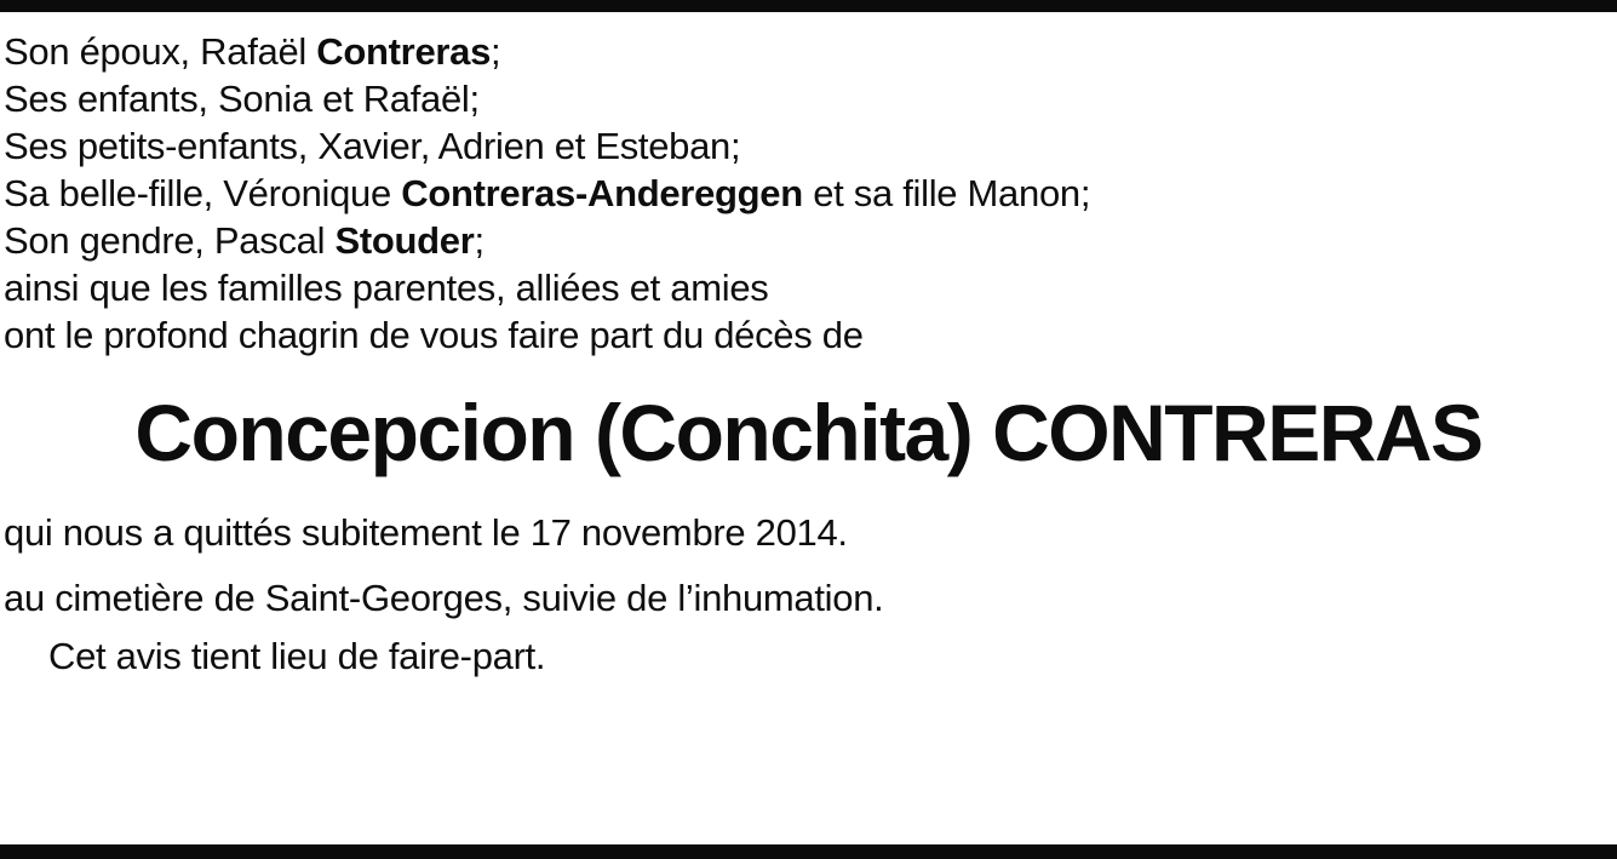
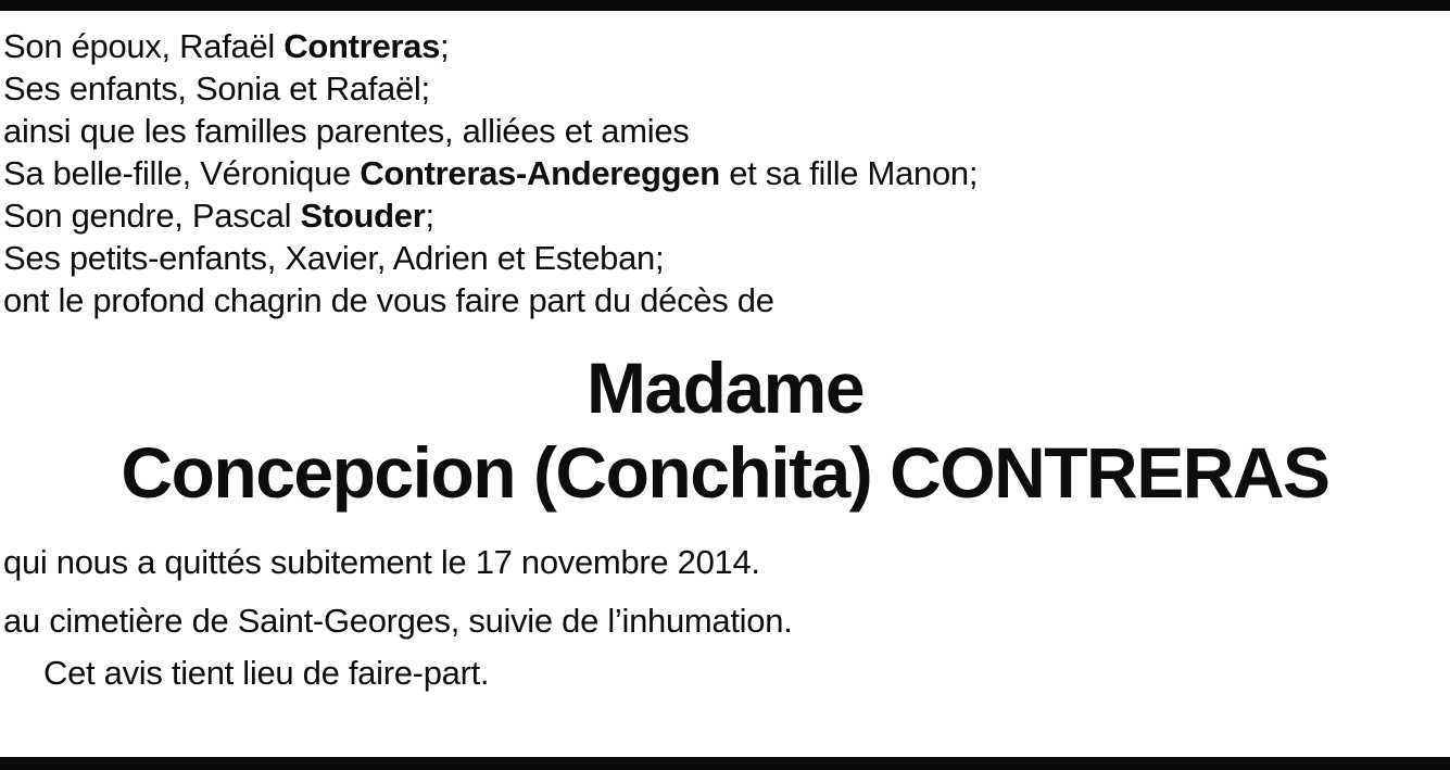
  Son époux, Rafaël Contreras;
  Ses enfants, Sonia et Rafaël;
- Ses petits-enfants, Xavier, Adrien et Esteban;
+ ainsi que les familles parentes, alliées et amies
  Sa belle-fille, Véronique Contreras-Andereggen et sa fille Manon;
  Son gendre, Pascal Stouder;
- ainsi que les familles parentes, alliées et amies
+ Ses petits-enfants, Xavier, Adrien et Esteban;
  ont le profond chagrin de vous faire part du décès de
+ Madame
  Concepcion (Conchita) CONTRERAS
  qui nous a quittés subitement le 17 novembre 2014.
  au cimetière de Saint-Georges, suivie de l’inhumation.
  Cet avis tient lieu de faire-part.
